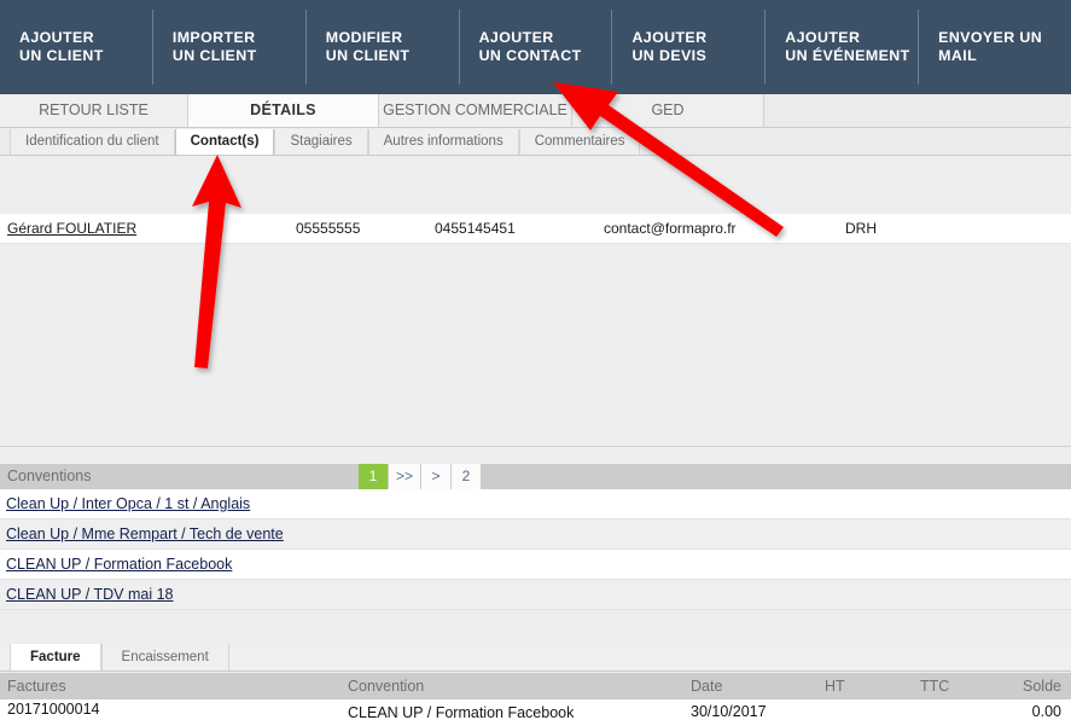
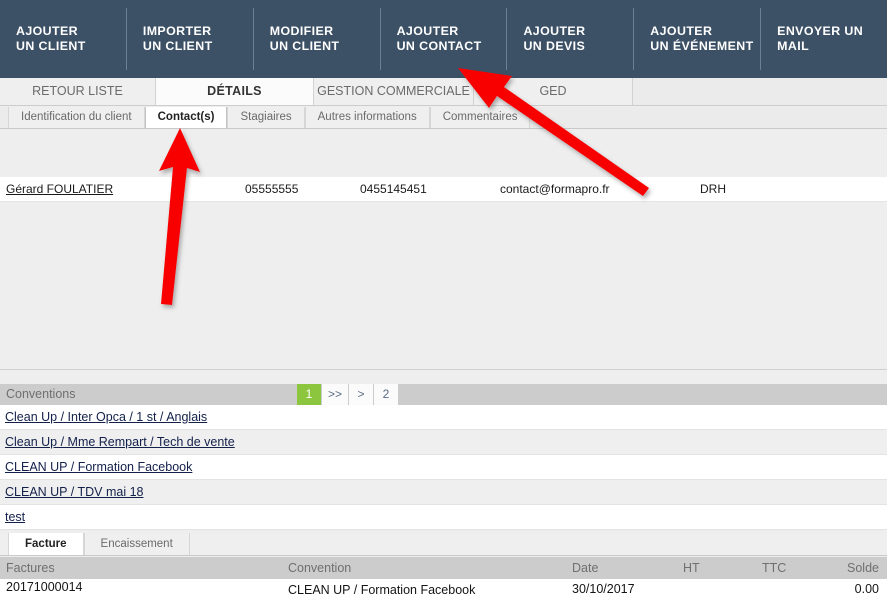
  AJOUTER
  UN CLIENT
  IMPORTER
  UN CLIENT
  MODIFIER
  UN CLIENT
  AJOUTER
  UN CONTACT
  AJOUTER
  UN DEVIS
  AJOUTER
  UN ÉVÉNEMENT
  ENVOYER UN
  MAIL
  RETOUR LISTE
  DÉTAILS
  GESTION COMMERCIALE
  GED
  Identification du client
  Contact(s)
  Stagiaires
  Autres informations
  Commentaires
  Gérard FOULATIER
  05555555
  0455145451
  contact@formapro.fr
  DRH
  Conventions
  1
  >>
  >
  2
  Clean Up / Inter Opca / 1 st / Anglais
  Clean Up / Mme Rempart / Tech de vente
  CLEAN UP / Formation Facebook
  CLEAN UP / TDV mai 18
+ test
  Facture
  Encaissement
  Factures
  Convention
  Date
  HT
  TTC
  Solde
  20171000014
  CLEAN UP / Formation Facebook
  30/10/2017
  0.00
